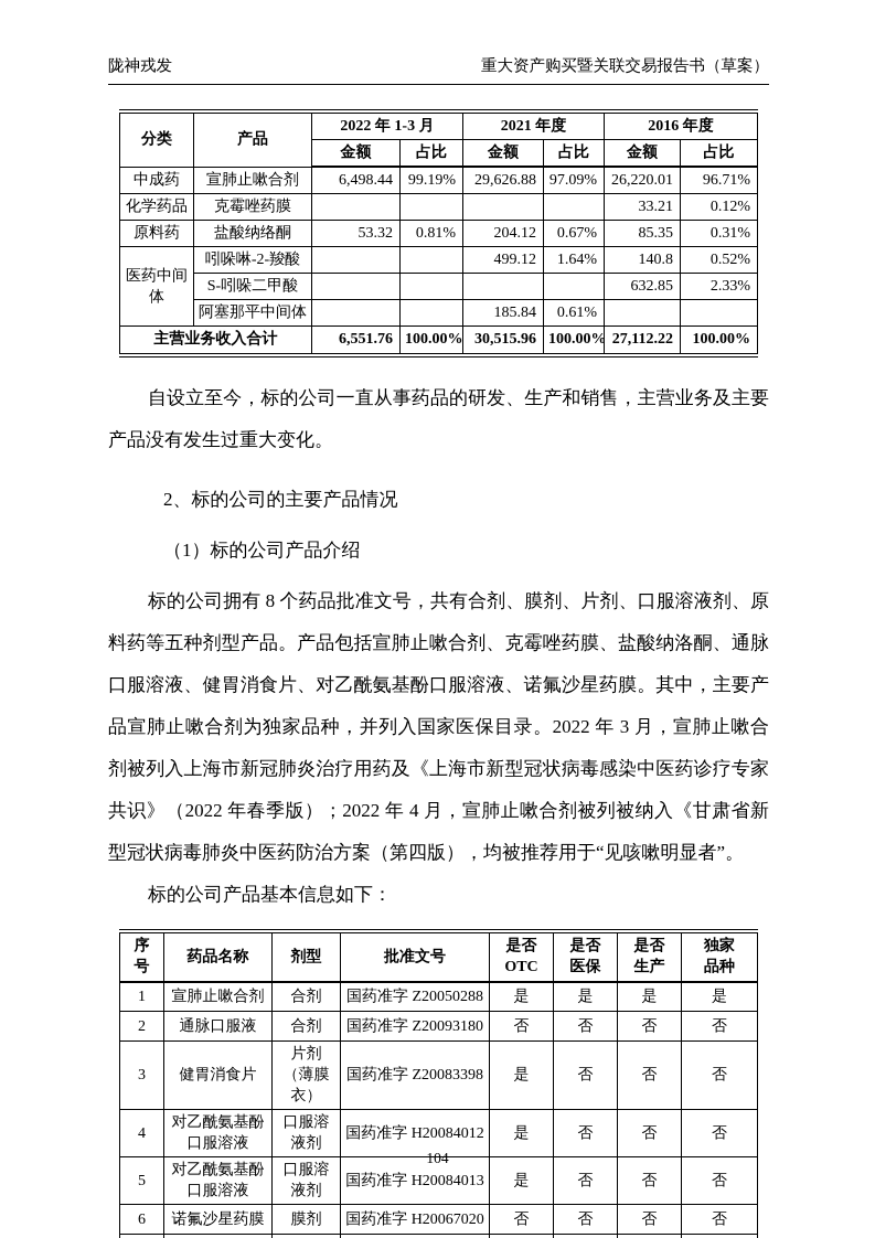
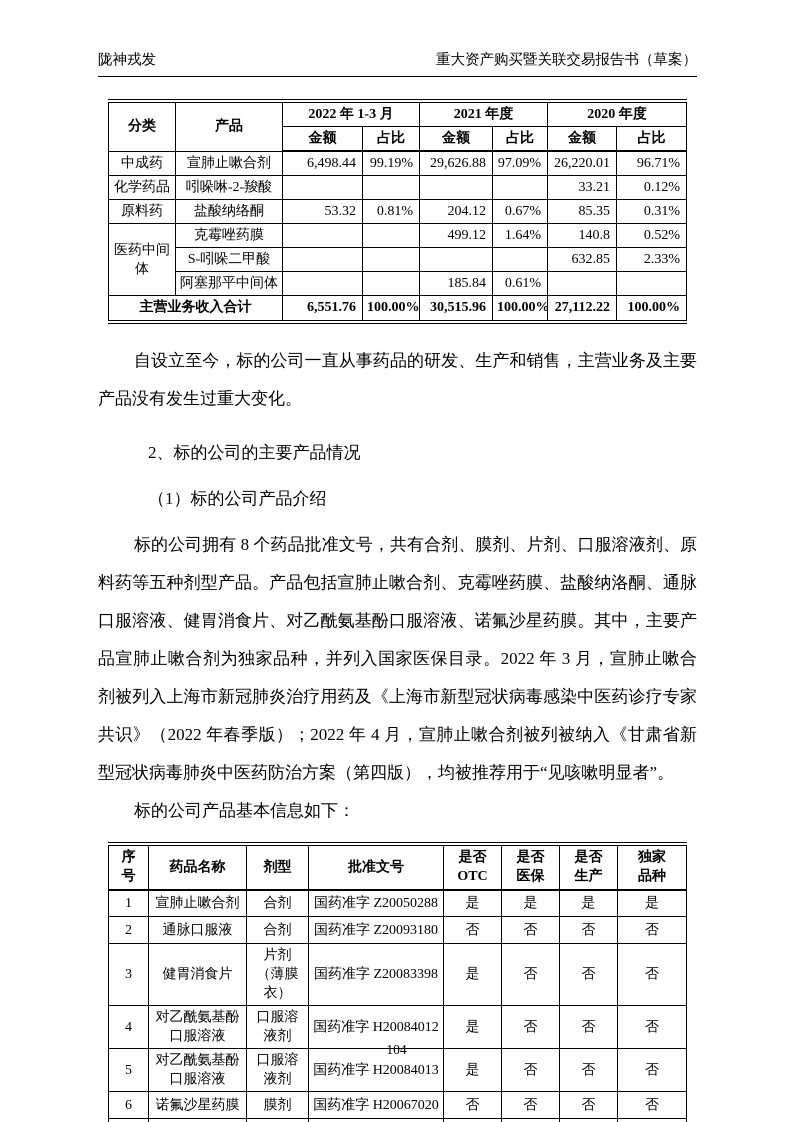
  陇神戎发
  重大资产购买暨关联交易报告书（草案）
- 分类	产品	2022 年 1-3 月	2021 年度	2016 年度
+ 分类	产品	2022 年 1-3 月	2021 年度	2020 年度
  金额	占比	金额	占比	金额	占比
  中成药	宣肺止嗽合剂	6,498.44	99.19%	29,626.88	97.09%	26,220.01	96.71%
- 化学药品	克霉唑药膜					33.21	0.12%
+ 化学药品	吲哚啉-2-羧酸					33.21	0.12%
  原料药	盐酸纳络酮	53.32	0.81%	204.12	0.67%	85.35	0.31%
- 医药中间体	吲哚啉-2-羧酸			499.12	1.64%	140.8	0.52%
+ 医药中间体	克霉唑药膜			499.12	1.64%	140.8	0.52%
  S-吲哚二甲酸					632.85	2.33%
  阿塞那平中间体			185.84	0.61%
  主营业务收入合计	6,551.76	100.00%	30,515.96	100.00%	27,112.22	100.00%
  自设立至今，标的公司一直从事药品的研发、生产和销售，主营业务及主要产品没有发生过重大变化。
  2、标的公司的主要产品情况
  （1）标的公司产品介绍
  标的公司拥有 8 个药品批准文号，共有合剂、膜剂、片剂、口服溶液剂、原料药等五种剂型产品。产品包括宣肺止嗽合剂、克霉唑药膜、盐酸纳洛酮、通脉口服溶液、健胃消食片、对乙酰氨基酚口服溶液、诺氟沙星药膜。其中，主要产品宣肺止嗽合剂为独家品种，并列入国家医保目录。2022 年 3 月，宣肺止嗽合剂被列入上海市新冠肺炎治疗用药及《上海市新型冠状病毒感染中医药诊疗专家共识》（2022 年春季版）；2022 年 4 月，宣肺止嗽合剂被列被纳入《甘肃省新型冠状病毒肺炎中医药防治方案（第四版），均被推荐用于“见咳嗽明显者”。
  标的公司产品基本信息如下：
  序 号	药品名称	剂型	批准文号	是否 OTC	是否 医保	是否 生产	独家 品种
  1	宣肺止嗽合剂	合剂	国药准字 Z20050288	是	是	是	是
  2	通脉口服液	合剂	国药准字 Z20093180	否	否	否	否
  3	健胃消食片	片剂（薄膜衣）	国药准字 Z20083398	是	否	否	否
  4	对乙酰氨基酚口服溶液	口服溶液剂	国药准字 H20084012	是	否	否	否
  5	对乙酰氨基酚口服溶液	口服溶液剂	国药准字 H20084013	是	否	否	否
  6	诺氟沙星药膜	膜剂	国药准字 H20067020	否	否	否	否
  104
